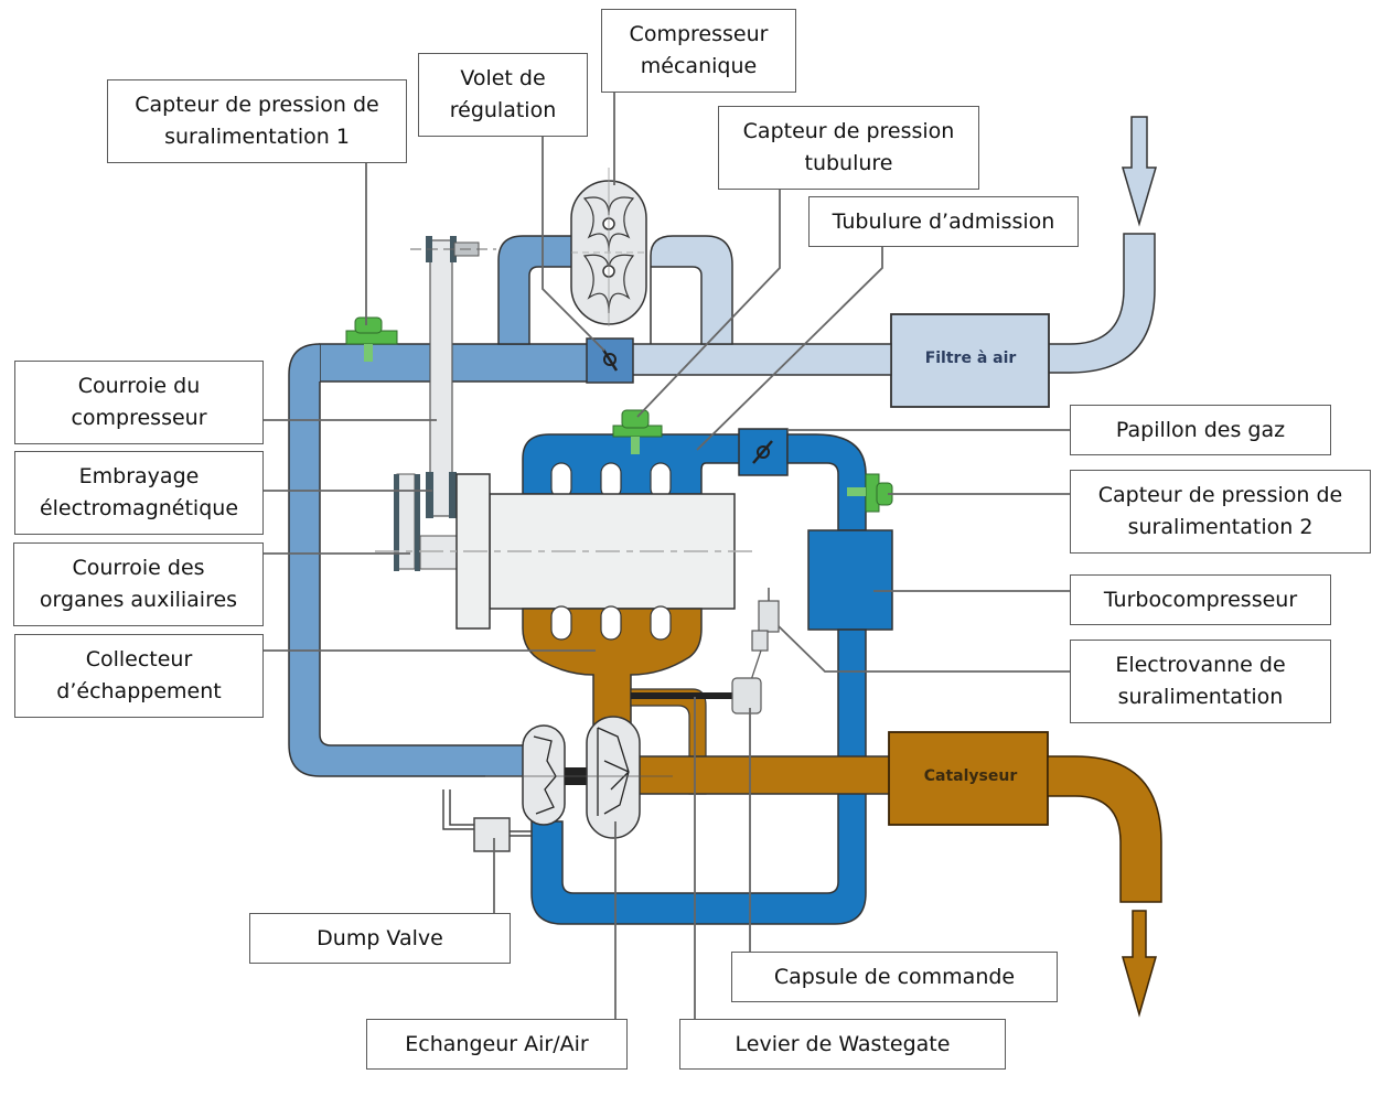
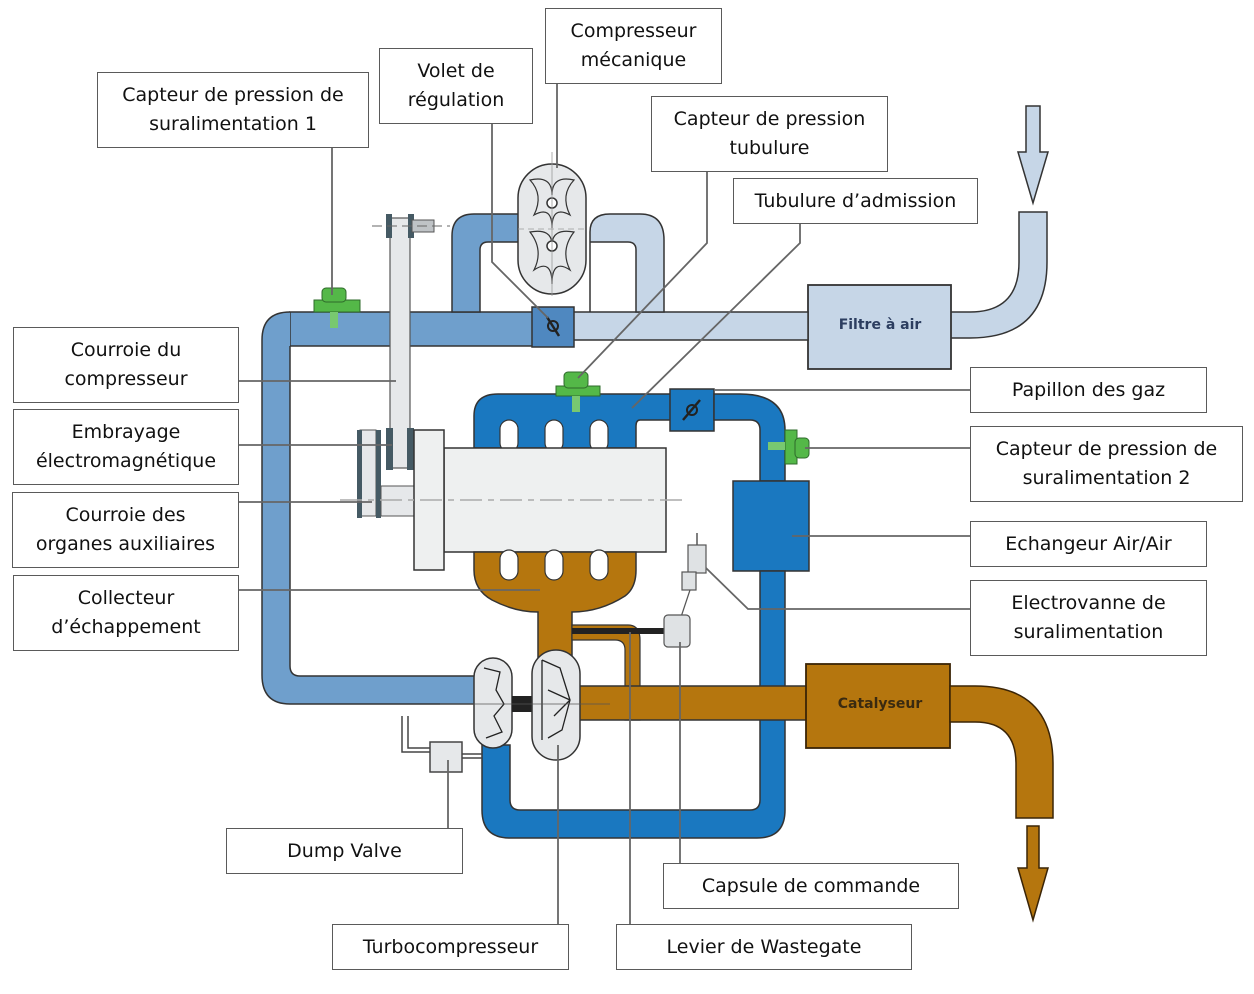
  Filtre à air
  Catalyseur
  Capteur de pression de
  suralimentation 1
  Volet de
  régulation
  Compresseur
  mécanique
  Capteur de pression
  tubulure
  Tubulure d’admission
  Courroie du
  compresseur
  Embrayage
  électromagnétique
  Courroie des
  organes auxiliaires
  Collecteur
  d’échappement
  Papillon des gaz
  Capteur de pression de
  suralimentation 2
- Turbocompresseur
+ Echangeur Air/Air
  Electrovanne de
  suralimentation
  Dump Valve
  Capsule de commande
- Echangeur Air/Air
+ Turbocompresseur
  Levier de Wastegate
